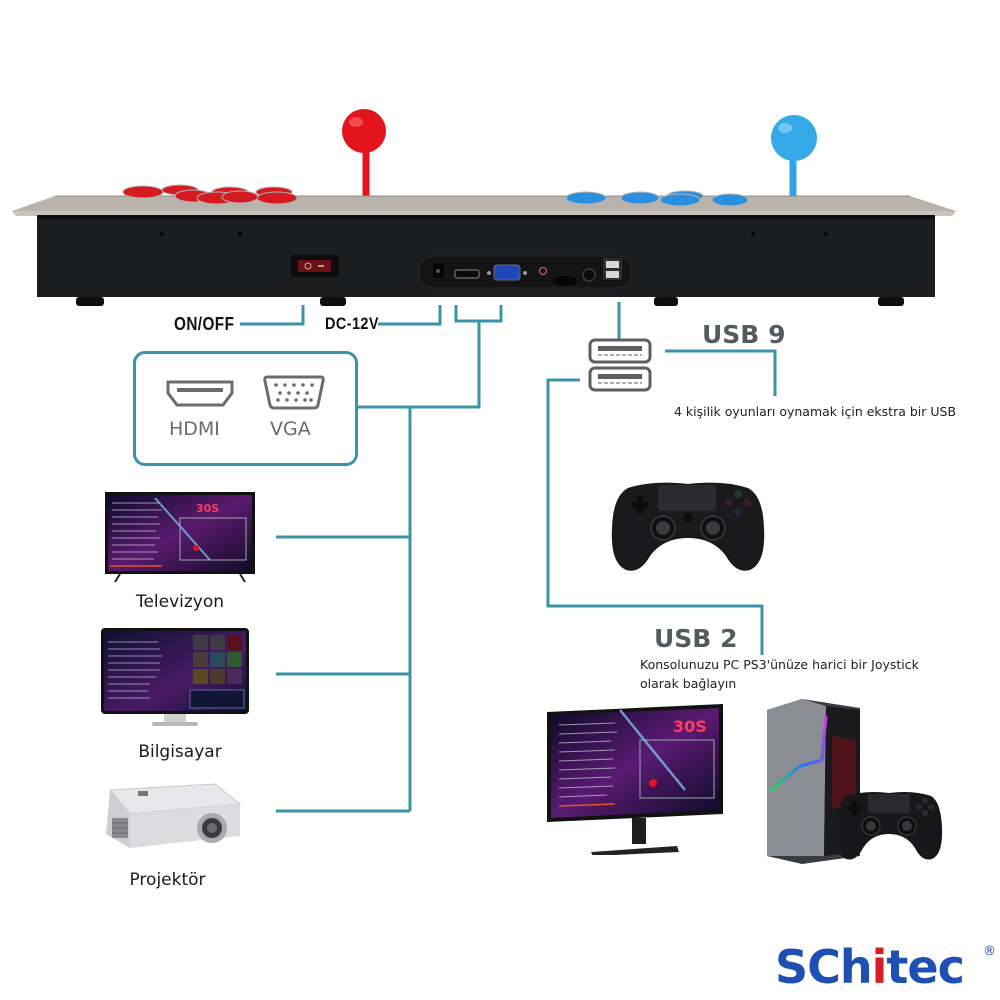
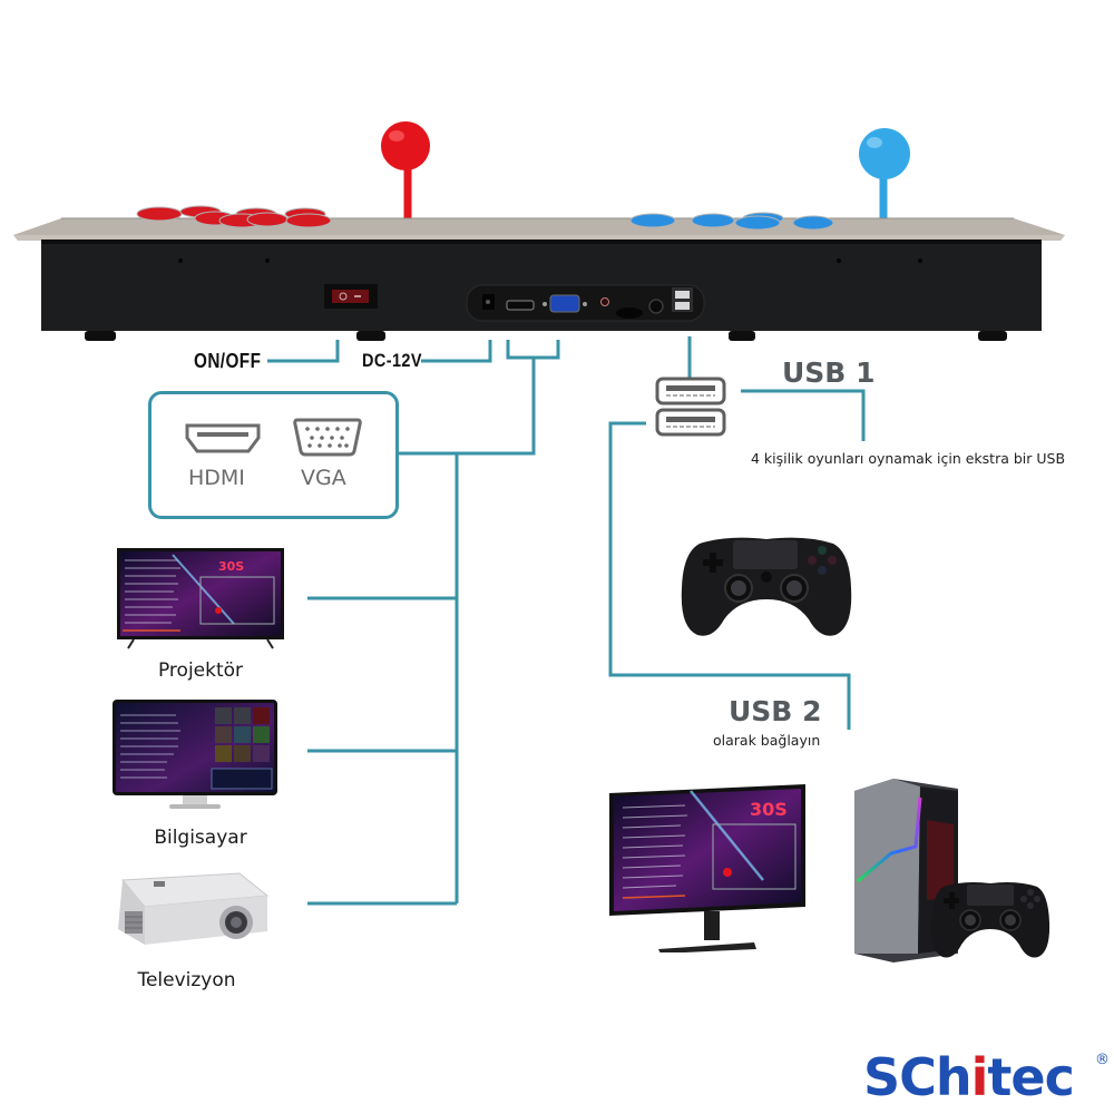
  ON/OFF
  DC-12V
  HDMI
  VGA
  30S
- Televizyon
+ Projektör
  Bilgisayar
- Projektör
+ Televizyon
- USB 9
+ USB 1
  4 kişilik oyunları oynamak için ekstra bir USB
  USB 2
- Konsolunuzu PC PS3'ünüze harici bir Joystick
  olarak bağlayın
  30S
  SChitec
  ®
